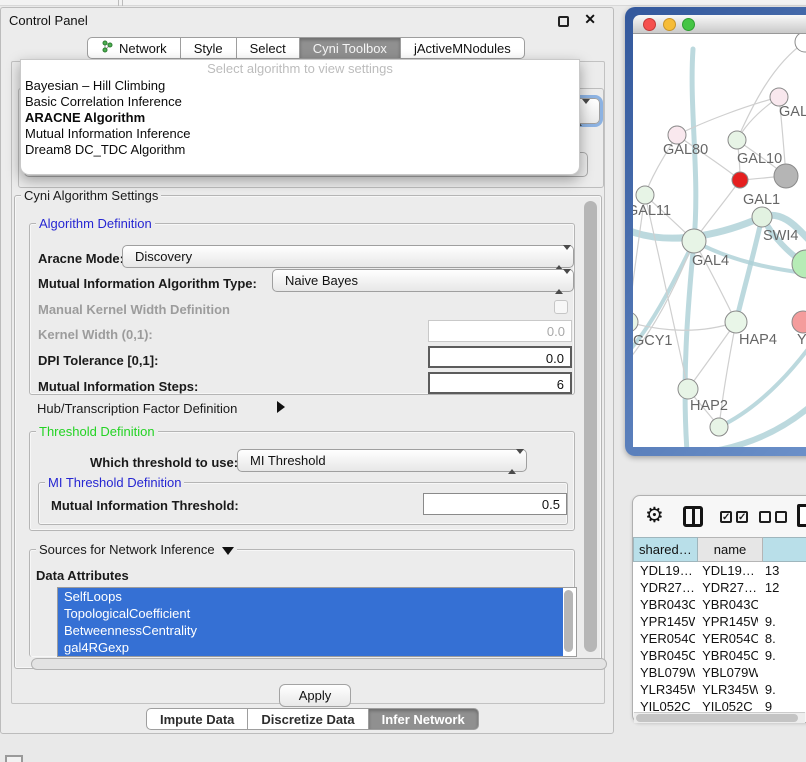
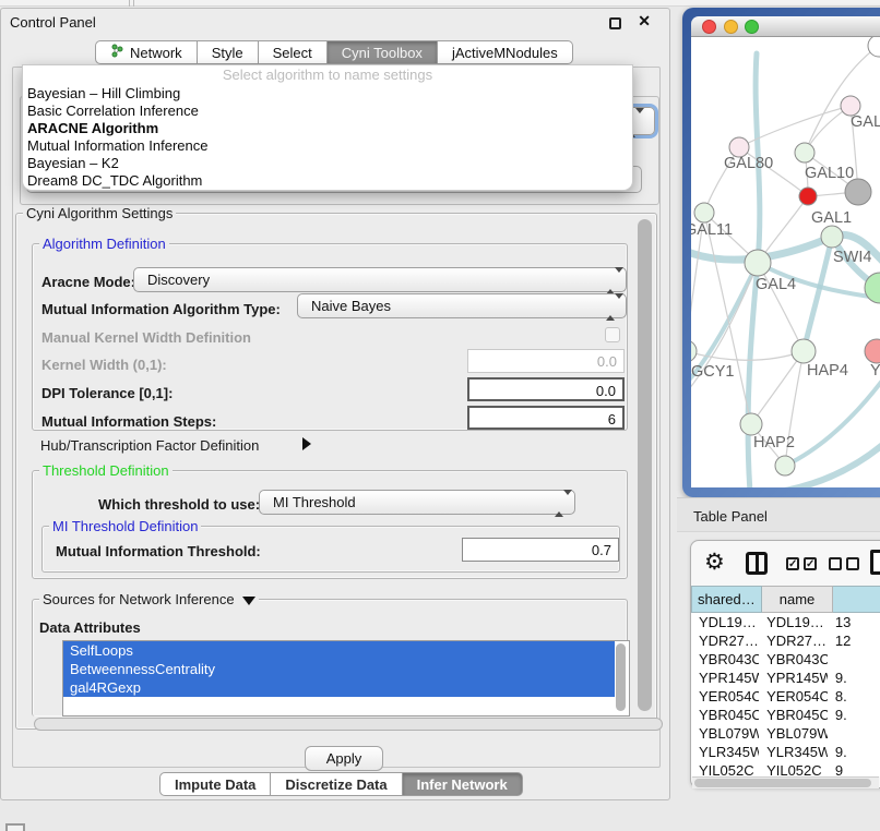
  Control Panel
  ✕
  Network
  Style
  Select
  Cyni Toolbox
  jActiveMNodules
- Select algorithm to view settings
+ Select algorithm to name settings
  Bayesian – Hill Climbing
  Basic Correlation Inference
  ARACNE Algorithm
  Mutual Information Inference
+ Bayesian – K2
  Dream8 DC_TDC Algorithm
  Cyni Algorithm Settings
  Algorithm Definition
  Aracne Mode
  Discovery
  Mutual Information Algorithm Type:
  Naive Bayes
  Manual Kernel Width Definition
  Kernel Width (0,1):
  0.0
  DPI Tolerance [0,1]:
  0.0
  Mutual Information Steps:
  6
  Hub/Transcription Factor Definition
  Threshold Definition
  Which threshold to use:
  MI Threshold
  MI Threshold Definition
  Mutual Information Threshold:
- 0.5
+ 0.7
  Sources for Network Inference
  Data Attributes
  SelfLoops
- TopologicalCoefficient
  BetweennessCentrality
  gal4RGexp
  Apply
  Impute Data
  Discretize Data
  Infer Network
  GAL
  GAL80
  GAL10
  GAL1
  GAL11
  SWI4
  GAL4
  GCY1
  HAP4
  Y
  HAP2
+ Table Panel
  ⚙
  ✓
  ✓
  shared…
  name
  YDL19…
  YDL19…
  13
  YDR27…
  YDR27…
  12
  YBR043C
  YBR043C
  YPR145W
  YPR145W
  9.
  YER054C
  YER054C
  8.
  YBR045C
  YBR045C
  9.
  YBL079W
  YBL079W
  YLR345W
  YLR345W
  9.
  YIL052C
  YIL052C
  9
